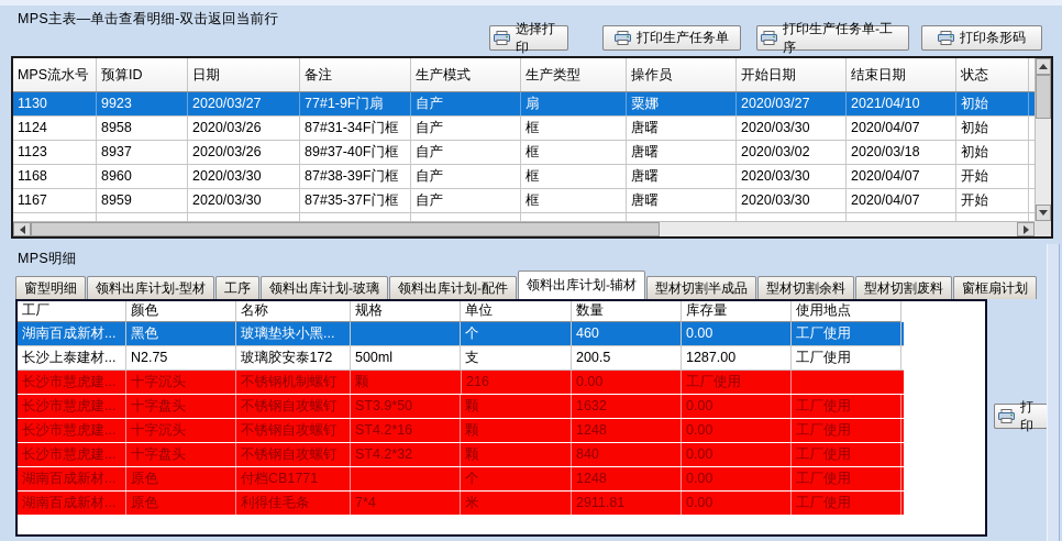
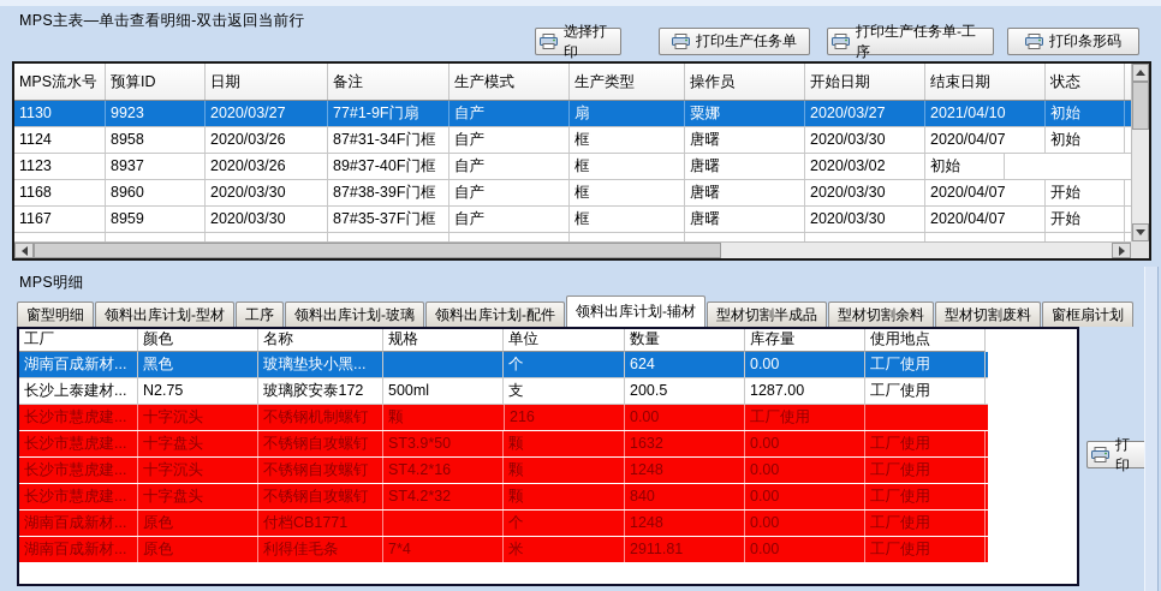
  MPS主表—单击查看明细-双击返回当前行
  选择打印
  打印生产任务单
  打印生产任务单-工序
  打印条形码
  MPS流水号
  预算ID
  日期
  备注
  生产模式
  生产类型
  操作员
  开始日期
  结束日期
  状态
  1130
  9923
  2020/03/27
  77#1-9F门扇
  自产
  扇
  粟娜
  2020/03/27
  2021/04/10
  初始
  1124
  8958
  2020/03/26
  87#31-34F门框
  自产
  框
  唐曙
  2020/03/30
  2020/04/07
  初始
  1123
  8937
  2020/03/26
  89#37-40F门框
  自产
  框
  唐曙
  2020/03/02
- 2020/03/18
  初始
  1168
  8960
  2020/03/30
  87#38-39F门框
  自产
  框
  唐曙
  2020/03/30
  2020/04/07
  开始
  1167
  8959
  2020/03/30
  87#35-37F门框
  自产
  框
  唐曙
  2020/03/30
  2020/04/07
  开始
  MPS明细
  窗型明细
  领料出库计划-型材
  工序
  领料出库计划-玻璃
  领料出库计划-配件
  领料出库计划-辅材
  型材切割半成品
  型材切割余料
  型材切割废料
  窗框扇计划
  工厂
  颜色
  名称
  规格
  单位
  数量
  库存量
  使用地点
  湖南百成新材...
  黑色
  玻璃垫块小黑...
  个
- 460
+ 624
  0.00
  工厂使用
  长沙上泰建材...
  N2.75
  玻璃胶安泰172
  500ml
  支
  200.5
  1287.00
  工厂使用
  长沙市慧虎建...
  十字沉头
  不锈钢机制螺钉
  颗
  216
  0.00
  工厂使用
  长沙市慧虎建...
  十字盘头
  不锈钢自攻螺钉
  ST3.9*50
  颗
  1632
  0.00
  工厂使用
  长沙市慧虎建...
  十字沉头
  不锈钢自攻螺钉
  ST4.2*16
  颗
  1248
  0.00
  工厂使用
  长沙市慧虎建...
  十字盘头
  不锈钢自攻螺钉
  ST4.2*32
  颗
  840
  0.00
  工厂使用
  湖南百成新材...
  原色
  付档CB1771
  个
  1248
  0.00
  工厂使用
  湖南百成新材...
  原色
  利得佳毛条
  7*4
  米
  2911.81
  0.00
  工厂使用
  打印
